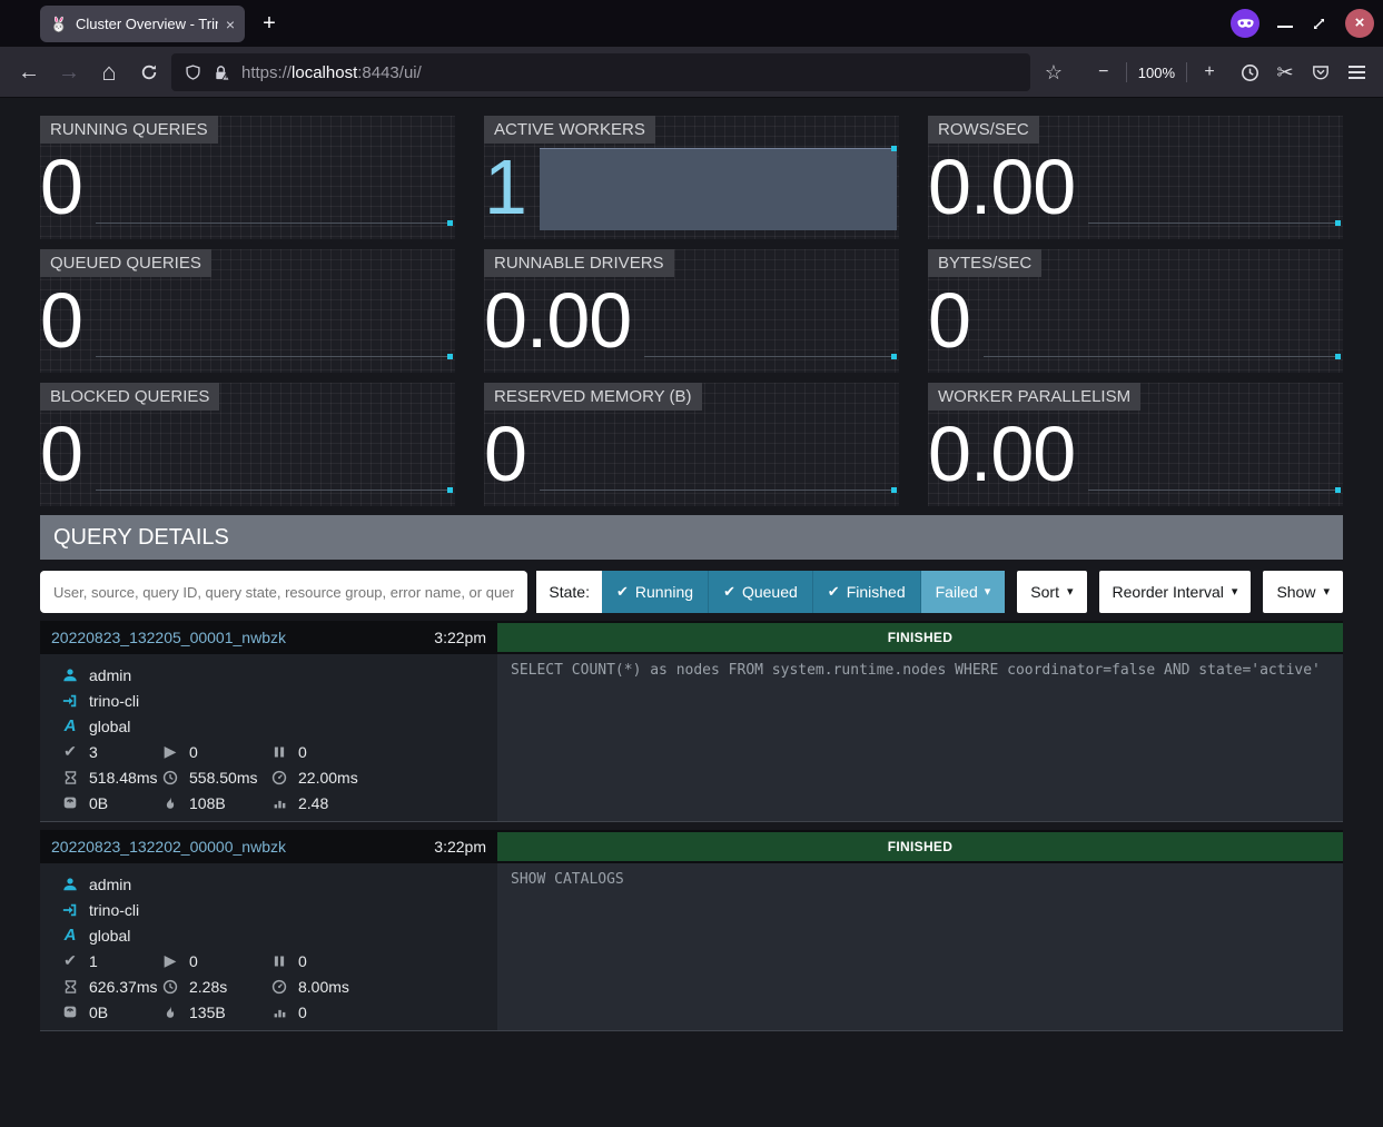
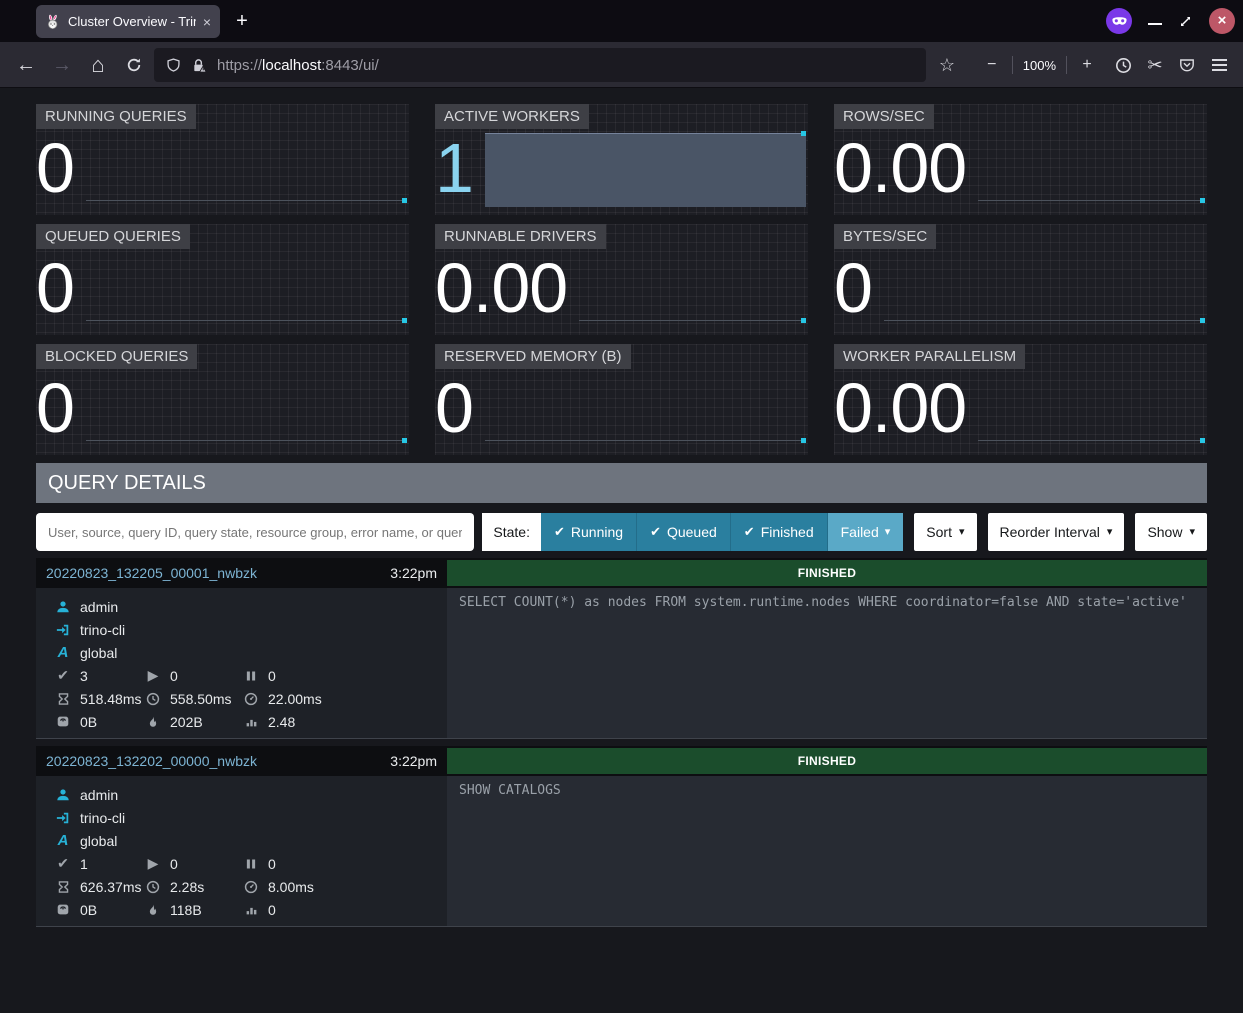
  Cluster Overview - Tri
  ×
  +
  ×
  ←
  →
  ⌂
  https://localhost:8443/ui/
  ☆
  −
  100%
  +
  ✂
  RUNNING QUERIES
  0
  ACTIVE WORKERS
  1
  ROWS/SEC
  0.00
  QUEUED QUERIES
  0
  RUNNABLE DRIVERS
  0.00
  BYTES/SEC
  0
  BLOCKED QUERIES
  0
  RESERVED MEMORY (B)
  0
  WORKER PARALLELISM
  0.00
  QUERY DETAILS
  User, source, query ID, query state, resource group, error name, or quer
  State:
  ✔
  Running
  ✔
  Queued
  ✔
  Finished
  Failed
  ▾
  Sort
  ▾
  Reorder Interval
  ▾
  Show
  ▾
  20220823_132205_00001_nwbzk
  3:22pm
  FINISHED
  admin
  trino-cli
  A
  global
  ✔
  3
  ▶
  0
  0
  518.48ms
  558.50ms
  22.00ms
  0B
- 108B
+ 202B
  2.48
  SELECT COUNT(*) as nodes FROM system.runtime.nodes WHERE coordinator=false AND state='active'
  20220823_132202_00000_nwbzk
  3:22pm
  FINISHED
  admin
  trino-cli
  A
  global
  ✔
  1
  ▶
  0
  0
  626.37ms
  2.28s
  8.00ms
  0B
- 135B
+ 118B
  0
  SHOW CATALOGS
